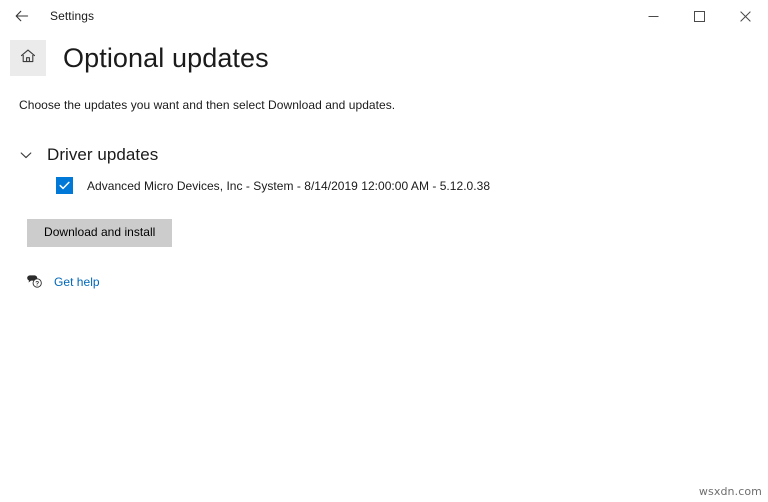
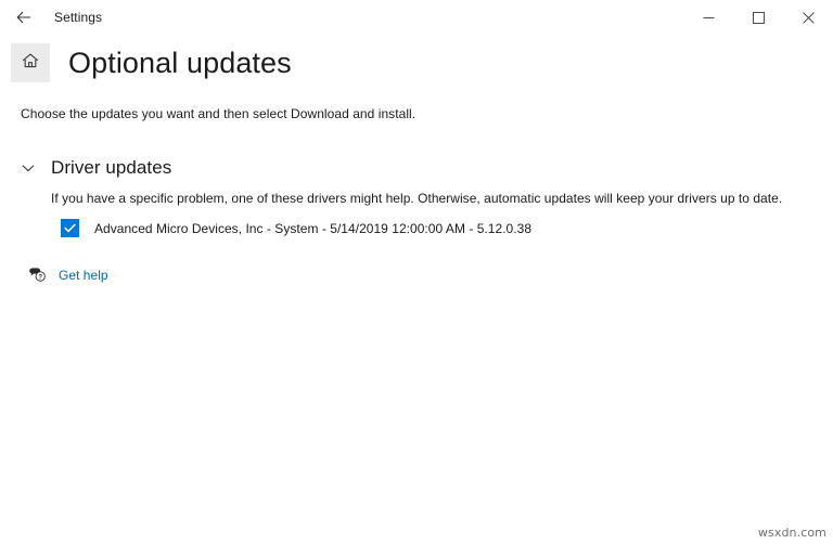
  Settings
  Optional updates
- Choose the updates you want and then select Download and updates.
+ Choose the updates you want and then select Download and install.
  Driver updates
+ If you have a specific problem, one of these drivers might help. Otherwise, automatic updates will keep your drivers up to date.
- Advanced Micro Devices, Inc - System - 8/14/2019 12:00:00 AM - 5.12.0.38
+ Advanced Micro Devices, Inc - System - 5/14/2019 12:00:00 AM - 5.12.0.38
- Download and install
  Get help
  wsxdn.com
